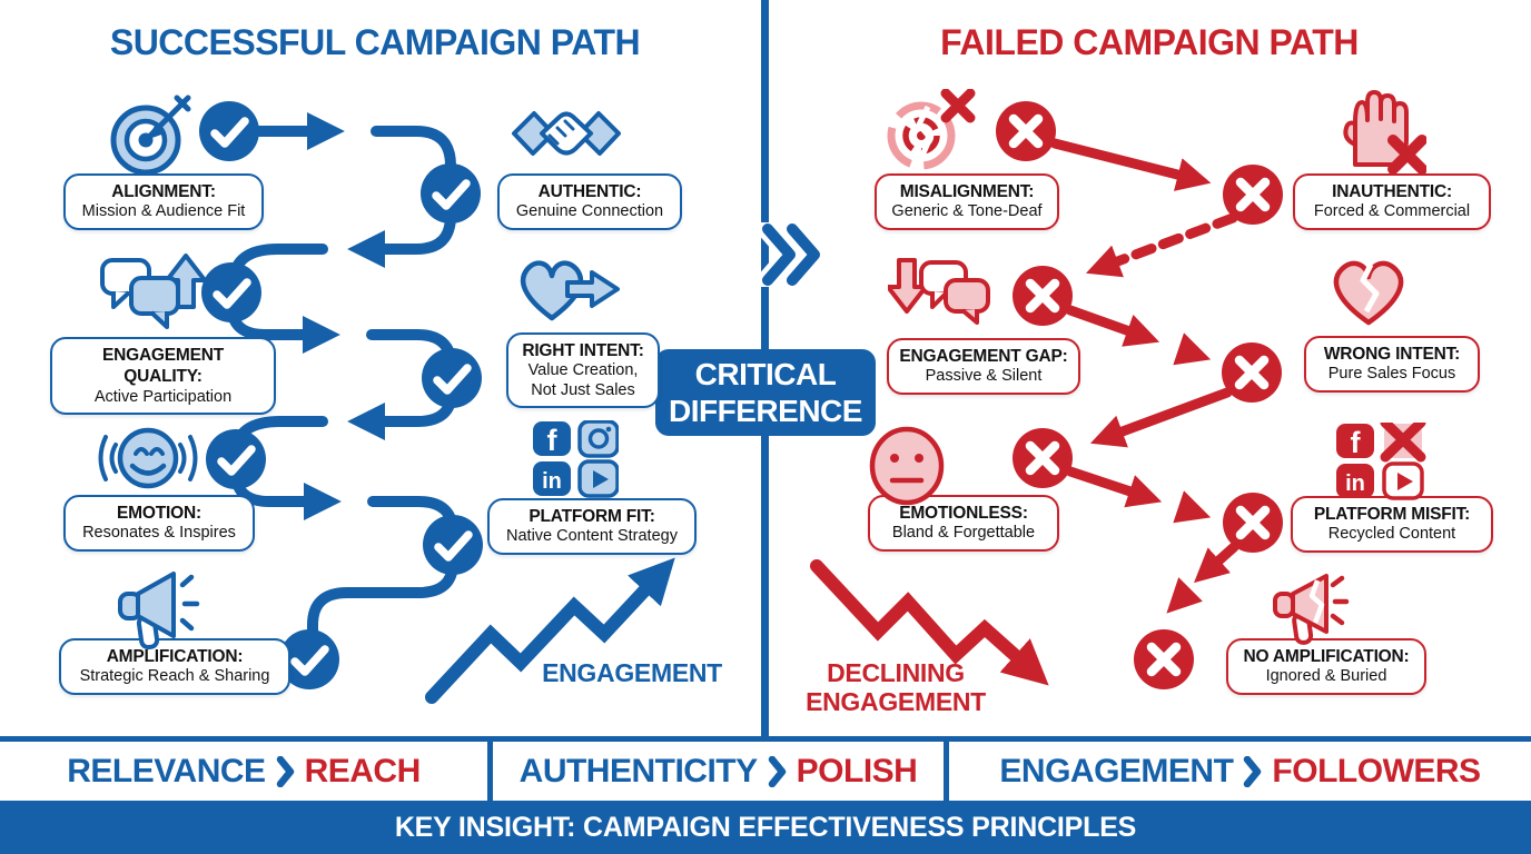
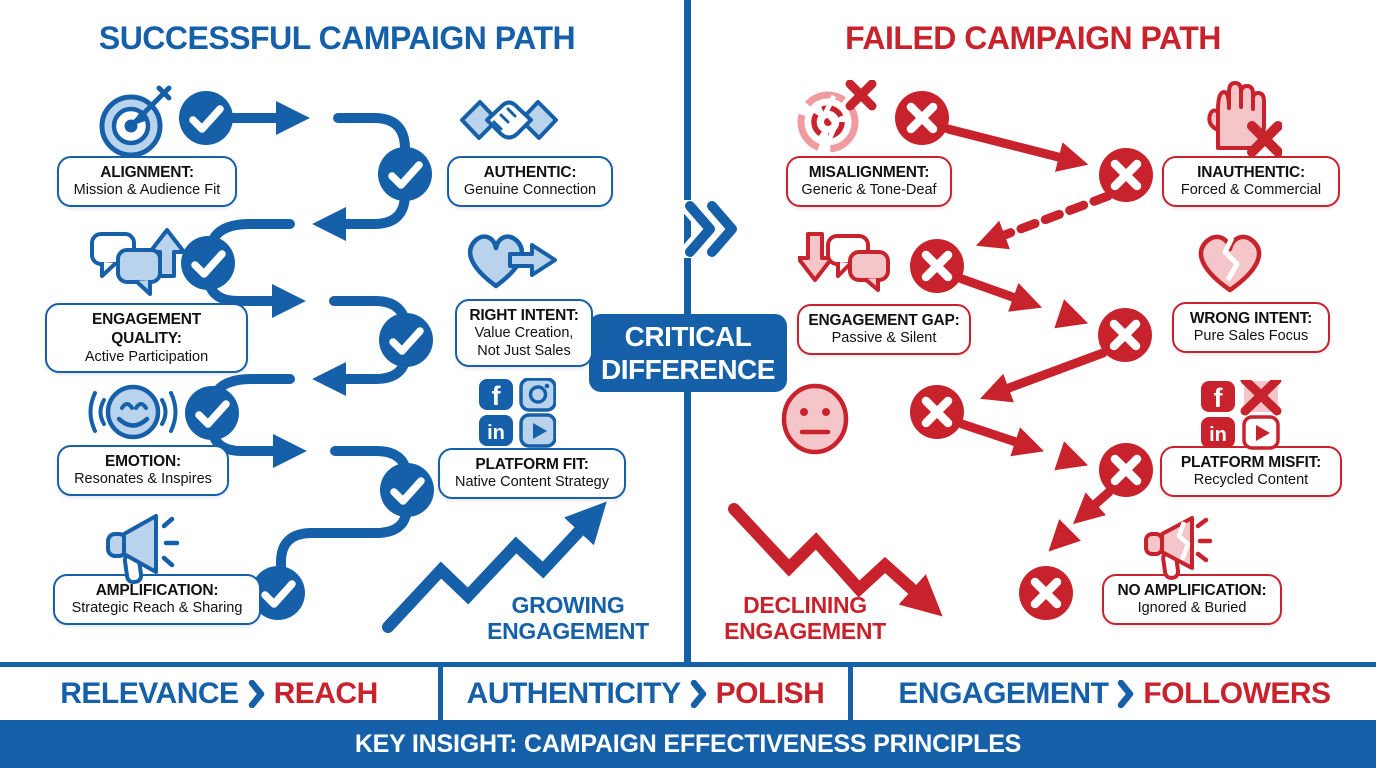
  CRITICAL
  DIFFERENCE
  SUCCESSFUL CAMPAIGN PATH
  FAILED CAMPAIGN PATH
  ALIGNMENT:
  Mission & Audience Fit
  AUTHENTIC:
  Genuine Connection
  ENGAGEMENT QUALITY:
  Active Participation
  RIGHT INTENT:
  Value Creation, Not Just Sales
  EMOTION:
  Resonates & Inspires
  PLATFORM FIT:
  Native Content Strategy
  AMPLIFICATION:
  Strategic Reach & Sharing
  MISALIGNMENT:
  Generic & Tone-Deaf
  INAUTHENTIC:
  Forced & Commercial
  ENGAGEMENT GAP:
  Passive & Silent
  WRONG INTENT:
  Pure Sales Focus
- EMOTIONLESS:
- Bland & Forgettable
  PLATFORM MISFIT:
  Recycled Content
  NO AMPLIFICATION:
  Ignored & Buried
+ GROWING
  ENGAGEMENT
  DECLINING
  ENGAGEMENT
  f
  in
  f
  in
  RELEVANCE
  REACH
  AUTHENTICITY
  POLISH
  ENGAGEMENT
  FOLLOWERS
  KEY INSIGHT: CAMPAIGN EFFECTIVENESS PRINCIPLES
